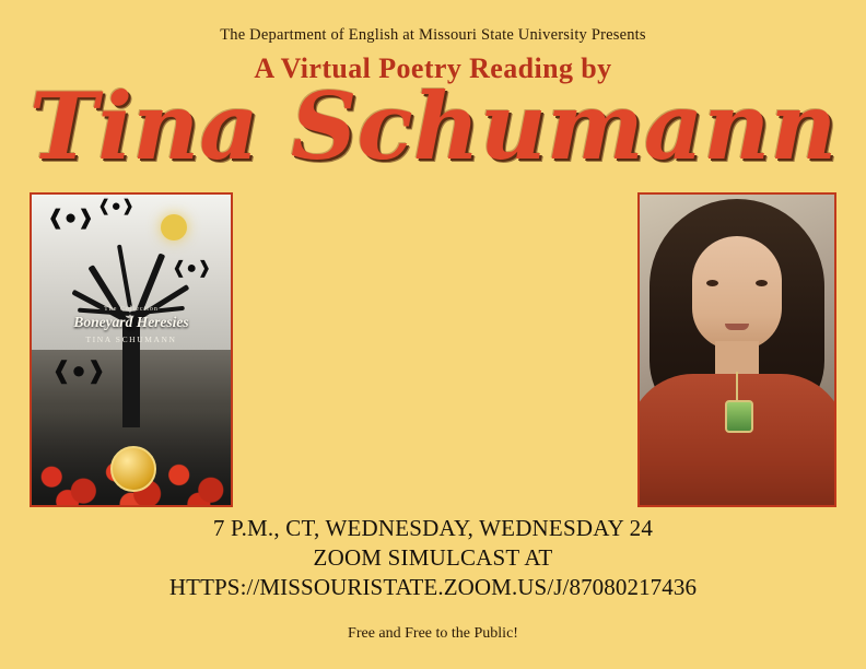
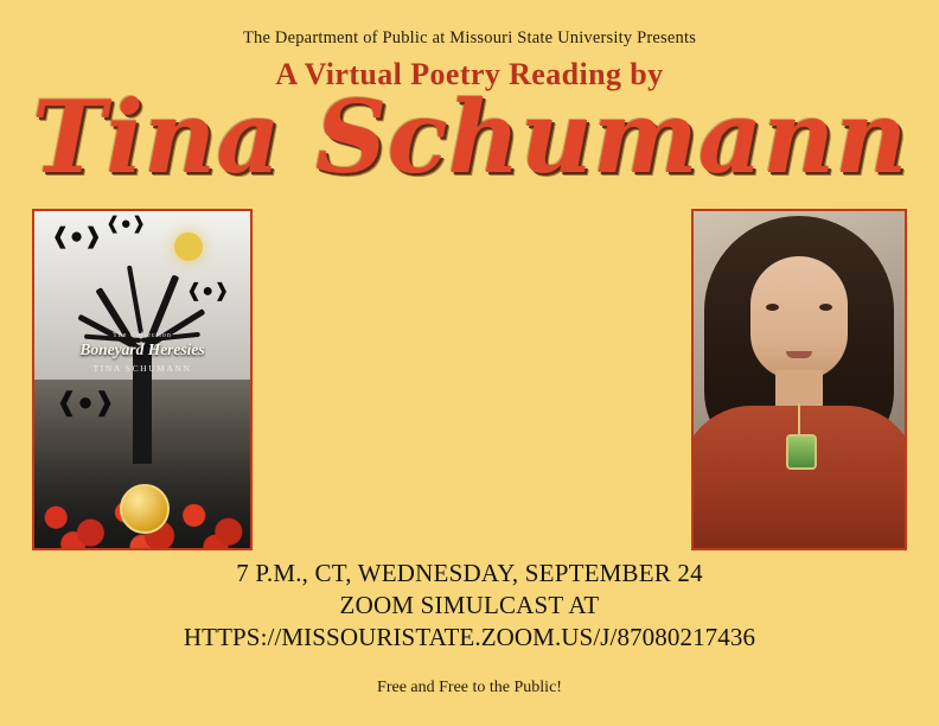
- The Department of English at Missouri State University Presents
+ The Department of Public at Missouri State University Presents
  A Virtual Poetry Reading by
  Tina Schumann
  ❰●❱
  ❰●❱
  ❰●❱
  ❰●❱
  Boneyard Heresies
  TINA SCHUMANN
- 7 P.M., CT, WEDNESDAY, WEDNESDAY 24
+ 7 P.M., CT, WEDNESDAY, SEPTEMBER 24
  ZOOM SIMULCAST AT
  HTTPS://MISSOURISTATE.ZOOM.US/J/87080217436
  Free and Free to the Public!
